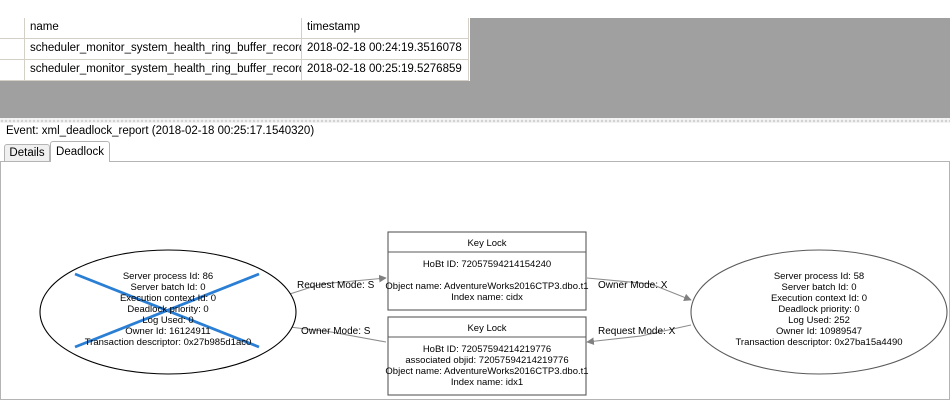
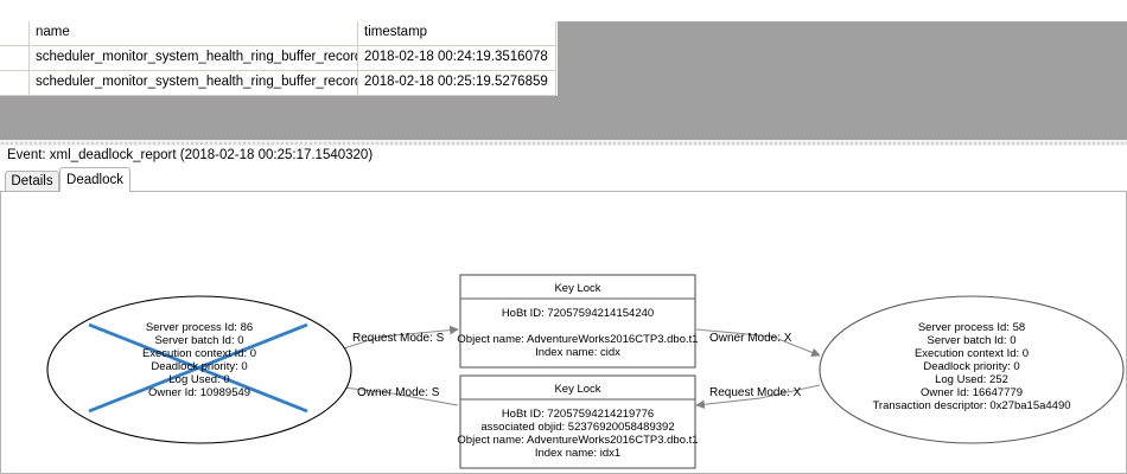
  name
  timestamp
  scheduler_monitor_system_health_ring_buffer_recor
  2018-02-18 00:24:19.3516078
  scheduler_monitor_system_health_ring_buffer_recor
  2018-02-18 00:25:19.5276859
  Event: xml_deadlock_report (2018-02-18 00:25:17.1540320)
  Details
  Deadlock
  Request Mode: S
  Owner Mode: S
  Owner Mode: X
  Request Mode: X
  Server process Id: 86
  Server batch Id: 0
  Execution context Id: 0
  Deadlock priority: 0
  Log Used: 0
- Owner Id: 16124911
+ Owner Id: 10989549
- Transaction descriptor: 0x27b985d1ac0
  Server process Id: 58
  Server batch Id: 0
  Execution context Id: 0
  Deadlock priority: 0
  Log Used: 252
- Owner Id: 10989547
+ Owner Id: 16647779
  Transaction descriptor: 0x27ba15a4490
  Key Lock
  HoBt ID: 72057594214154240
  Object name: AdventureWorks2016CTP3.dbo.t1
  Index name: cidx
  Key Lock
  HoBt ID: 72057594214219776
- associated objid: 72057594214219776
+ associated objid: 52376920058489392
  Object name: AdventureWorks2016CTP3.dbo.t1
  Index name: idx1
